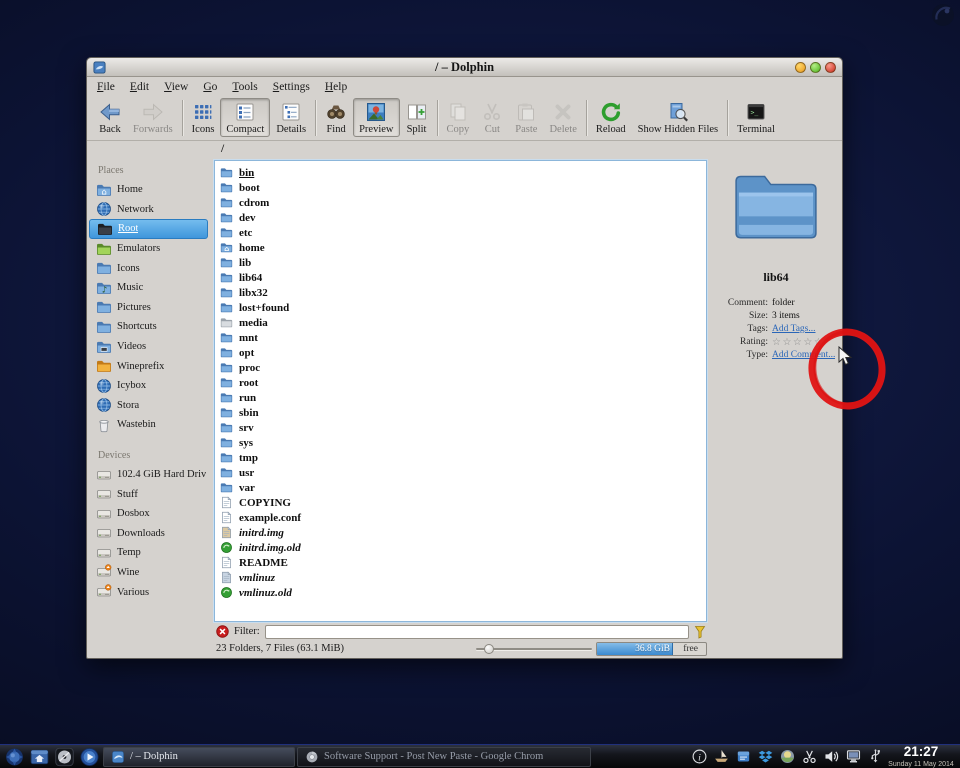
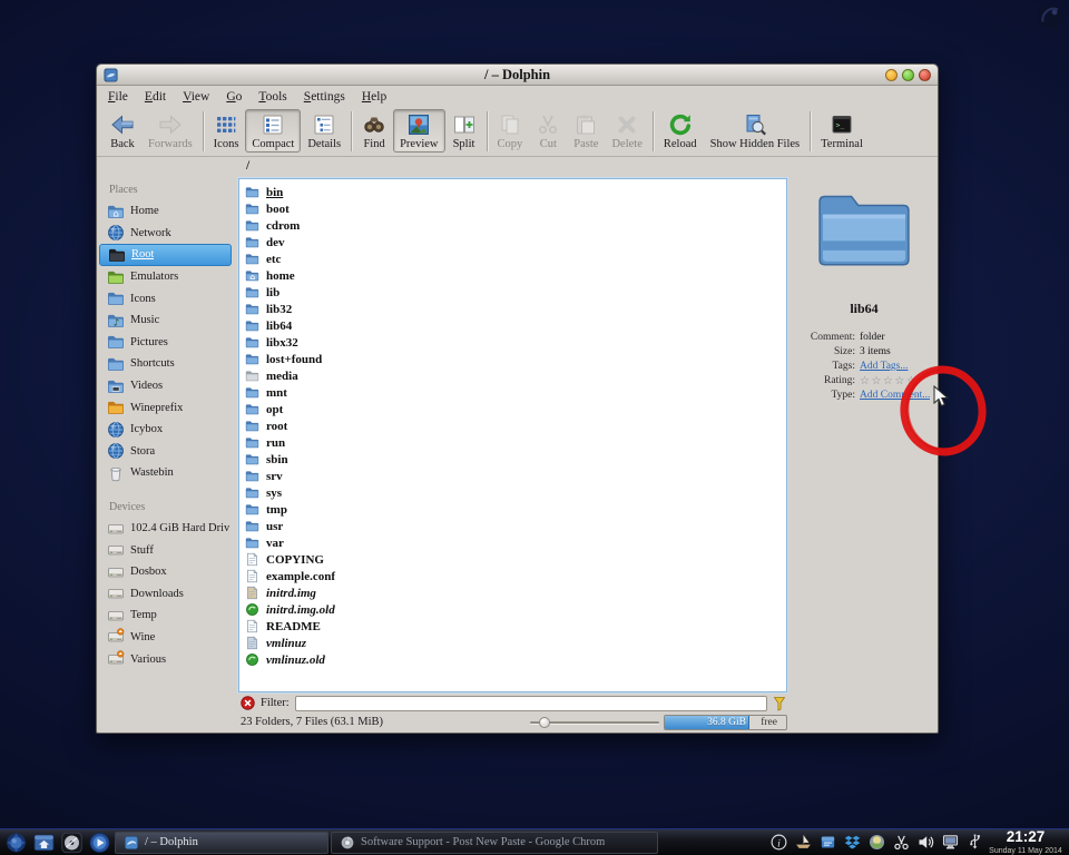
  / – Dolphin
  File
  Edit
  View
  Go
  Tools
  Settings
  Help
  Back
  Forwards
  Icons
  Compact
  Details
  Find
  Preview
  Split
  Copy
  Cut
  Paste
  Delete
  Reload
  Show Hidden Files
  >_
  Terminal
  /
  Places
  ⌂
  Home
  Network
  Root
  Emulators
  Icons
  ♪
  Music
  Pictures
  Shortcuts
  Videos
  Wineprefix
  Icybox
  Stora
  Wastebin
  Devices
  102.4 GiB Hard Driv
  Stuff
  Dosbox
  Downloads
  Temp
  Wine
  Various
  bin
  boot
  cdrom
  dev
  etc
  ⌂
  home
  lib
+ lib32
  lib64
  libx32
  lost+found
  media
  mnt
  opt
- proc
  root
  run
  sbin
  srv
  sys
  tmp
  usr
  var
  COPYING
  example.conf
  initrd.img
  initrd.img.old
  README
  vmlinuz
  vmlinuz.old
  Filter:
  23 Folders, 7 Files (63.1 MiB)
  36.8 GiB
  free
  lib64
  Comment:
  folder
  Size:
  3 items
  Tags:
  Add Tags...
  Rating:
  ☆☆☆☆
  Type:
  Add Coment...
  / – Dolphin
  Software Support - Post New Paste - Google Chrom
  i
  21:27
